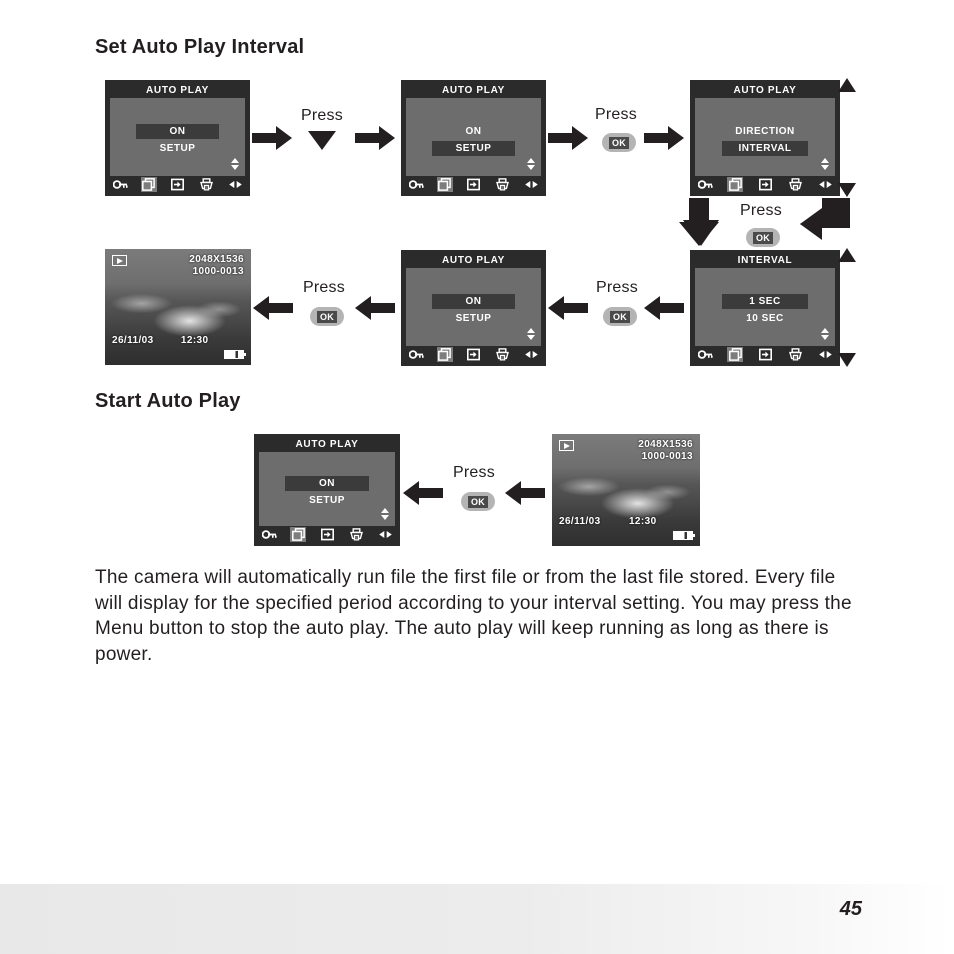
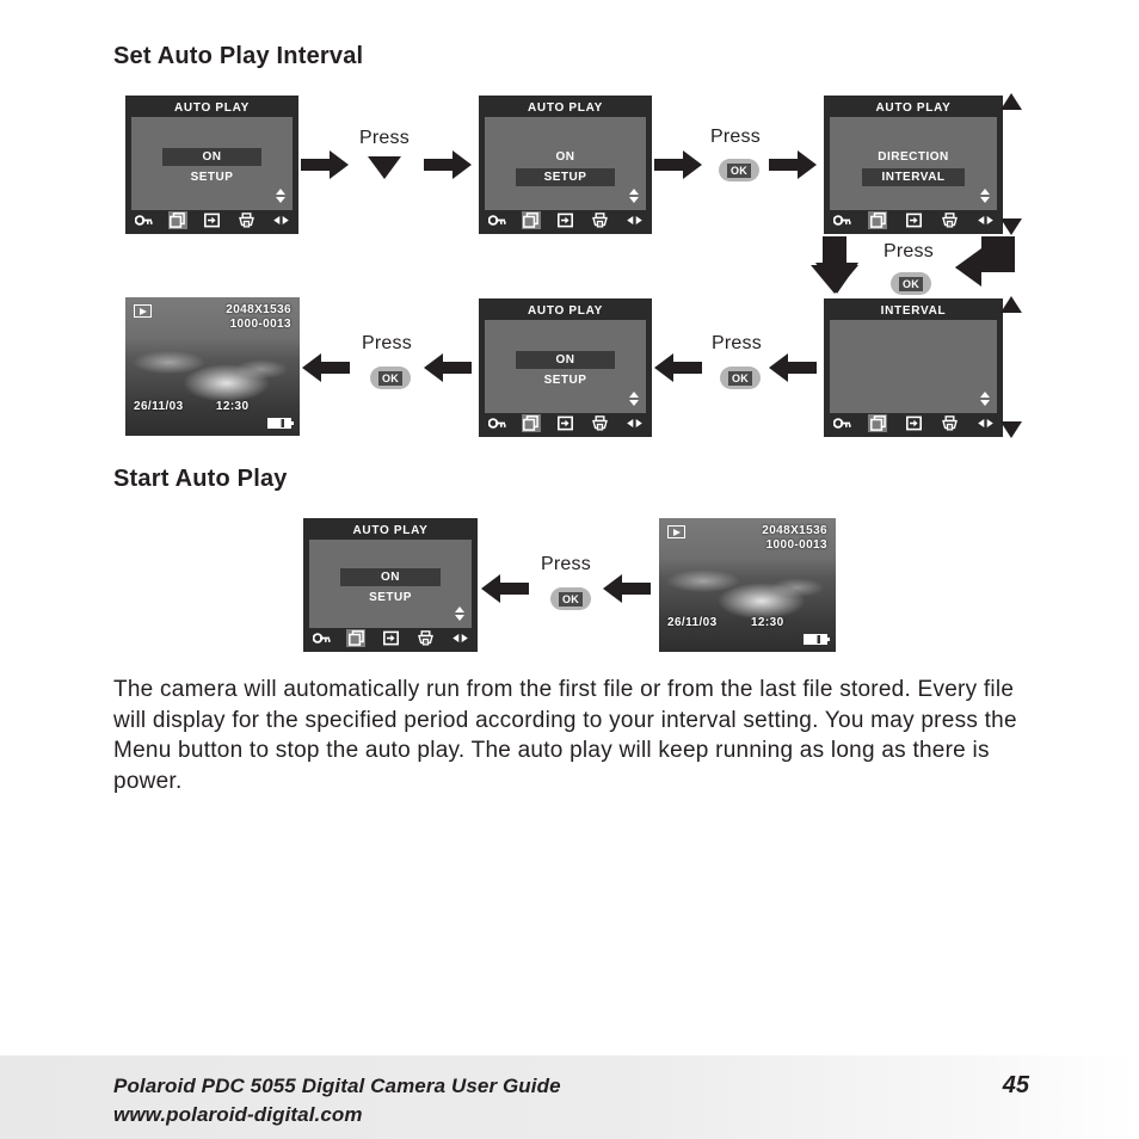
  Set Auto Play Interval
  Start Auto Play
  AUTO PLAY
  ON
  SETUP
  Press
  AUTO PLAY
  ON
  SETUP
  Press
  OK
  AUTO PLAY
  DIRECTION
  INTERVAL
  Press
  OK
  2048X1536
  1000-0013
  26/11/03
  12:30
  Press
  OK
  AUTO PLAY
  ON
  SETUP
  Press
  OK
  INTERVAL
- 1 SEC
- 10 SEC
  AUTO PLAY
  ON
  SETUP
  Press
  OK
  2048X1536
  1000-0013
  26/11/03
  12:30
- The camera will automatically run file the first file or from the last file stored. Every file will display for the specified period according to your interval setting. You may press the Menu button to stop the auto play. The auto play will keep running as long as there is power.
+ The camera will automatically run from the first file or from the last file stored. Every file will display for the specified period according to your interval setting. You may press the Menu button to stop the auto play. The auto play will keep running as long as there is power.
+ Polaroid PDC 5055 Digital Camera User Guide
+ www.polaroid-digital.com
  45
